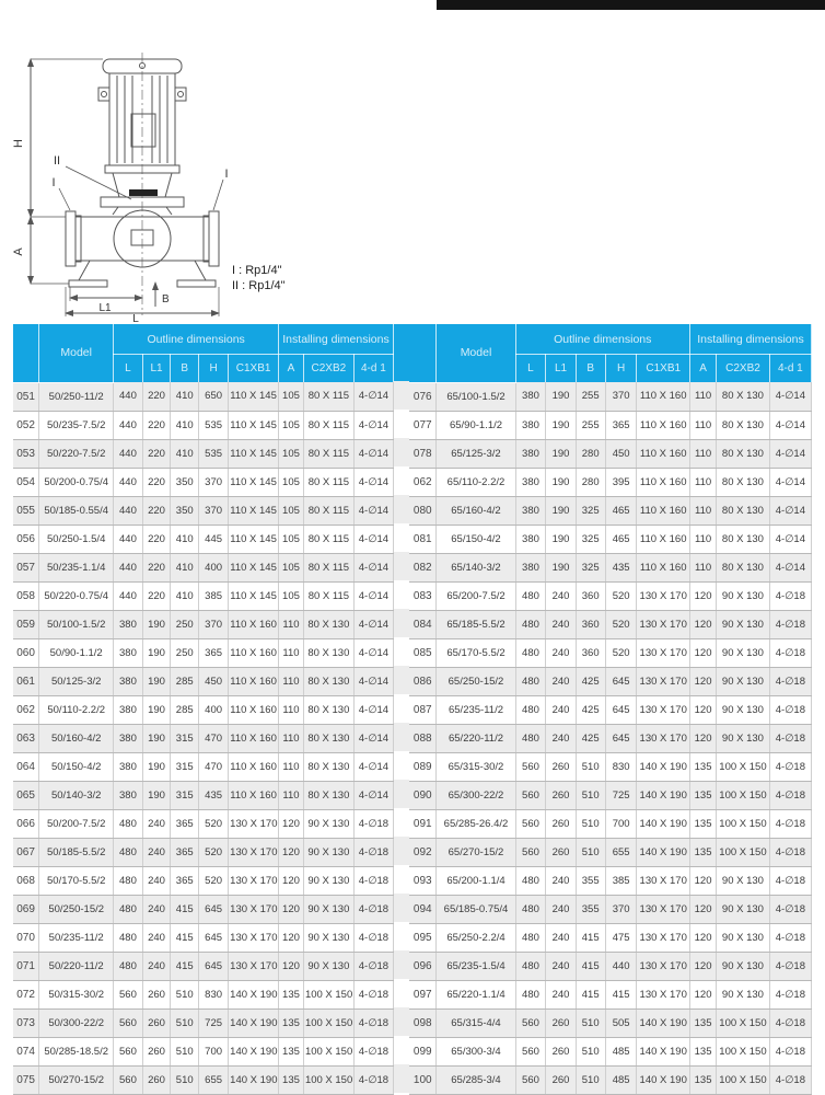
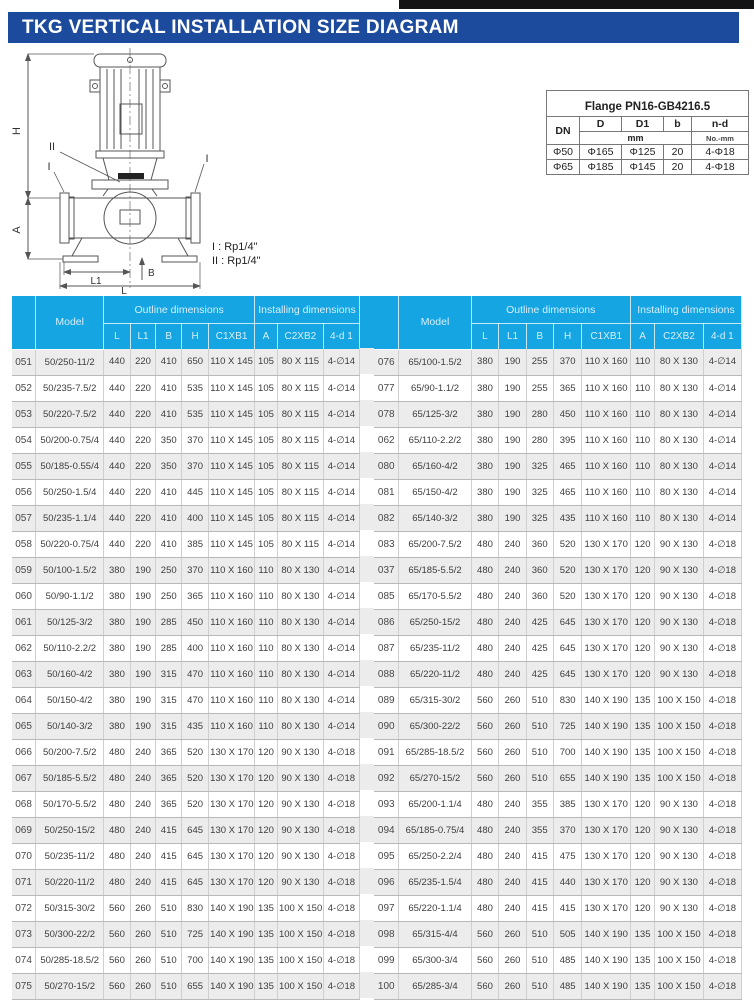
+ TKG VERTICAL INSTALLATION SIZE DIAGRAM
  L1
  L
  B
  II
  I
  I
  I : Rp1/4"
  II : Rp1/4"
+ Flange PN16-GB4216.5
+ DN	D	D1	b	n-d
+ mm	No.-mm
+ Φ50	Φ165	Φ125	20	4-Φ18
+ Φ65	Φ185	Φ145	20	4-Φ18
  	Model	Outline dimensions	Installing dimensions
  L	L1	B	H	C1XB1	A	C2XB2	4-d 1
  051	50/250-11/2	440	220	410	650	110 X 145	105	80 X 115	4-∅14
  052	50/235-7.5/2	440	220	410	535	110 X 145	105	80 X 115	4-∅14
  053	50/220-7.5/2	440	220	410	535	110 X 145	105	80 X 115	4-∅14
  054	50/200-0.75/4	440	220	350	370	110 X 145	105	80 X 115	4-∅14
  055	50/185-0.55/4	440	220	350	370	110 X 145	105	80 X 115	4-∅14
  056	50/250-1.5/4	440	220	410	445	110 X 145	105	80 X 115	4-∅14
  057	50/235-1.1/4	440	220	410	400	110 X 145	105	80 X 115	4-∅14
  058	50/220-0.75/4	440	220	410	385	110 X 145	105	80 X 115	4-∅14
  059	50/100-1.5/2	380	190	250	370	110 X 160	110	80 X 130	4-∅14
  060	50/90-1.1/2	380	190	250	365	110 X 160	110	80 X 130	4-∅14
  061	50/125-3/2	380	190	285	450	110 X 160	110	80 X 130	4-∅14
  062	50/110-2.2/2	380	190	285	400	110 X 160	110	80 X 130	4-∅14
  063	50/160-4/2	380	190	315	470	110 X 160	110	80 X 130	4-∅14
  064	50/150-4/2	380	190	315	470	110 X 160	110	80 X 130	4-∅14
  065	50/140-3/2	380	190	315	435	110 X 160	110	80 X 130	4-∅14
  066	50/200-7.5/2	480	240	365	520	130 X 170	120	90 X 130	4-∅18
  067	50/185-5.5/2	480	240	365	520	130 X 170	120	90 X 130	4-∅18
  068	50/170-5.5/2	480	240	365	520	130 X 170	120	90 X 130	4-∅18
  069	50/250-15/2	480	240	415	645	130 X 170	120	90 X 130	4-∅18
  070	50/235-11/2	480	240	415	645	130 X 170	120	90 X 130	4-∅18
  071	50/220-11/2	480	240	415	645	130 X 170	120	90 X 130	4-∅18
  072	50/315-30/2	560	260	510	830	140 X 190	135	100 X 150	4-∅18
  073	50/300-22/2	560	260	510	725	140 X 190	135	100 X 150	4-∅18
  074	50/285-18.5/2	560	260	510	700	140 X 190	135	100 X 150	4-∅18
  075	50/270-15/2	560	260	510	655	140 X 190	135	100 X 150	4-∅18
  	Model	Outline dimensions	Installing dimensions
  L	L1	B	H	C1XB1	A	C2XB2	4-d 1
  076	65/100-1.5/2	380	190	255	370	110 X 160	110	80 X 130	4-∅14
  077	65/90-1.1/2	380	190	255	365	110 X 160	110	80 X 130	4-∅14
  078	65/125-3/2	380	190	280	450	110 X 160	110	80 X 130	4-∅14
  062	65/110-2.2/2	380	190	280	395	110 X 160	110	80 X 130	4-∅14
  080	65/160-4/2	380	190	325	465	110 X 160	110	80 X 130	4-∅14
  081	65/150-4/2	380	190	325	465	110 X 160	110	80 X 130	4-∅14
  082	65/140-3/2	380	190	325	435	110 X 160	110	80 X 130	4-∅14
  083	65/200-7.5/2	480	240	360	520	130 X 170	120	90 X 130	4-∅18
- 084	65/185-5.5/2	480	240	360	520	130 X 170	120	90 X 130	4-∅18
+ 037	65/185-5.5/2	480	240	360	520	130 X 170	120	90 X 130	4-∅18
  085	65/170-5.5/2	480	240	360	520	130 X 170	120	90 X 130	4-∅18
  086	65/250-15/2	480	240	425	645	130 X 170	120	90 X 130	4-∅18
  087	65/235-11/2	480	240	425	645	130 X 170	120	90 X 130	4-∅18
  088	65/220-11/2	480	240	425	645	130 X 170	120	90 X 130	4-∅18
  089	65/315-30/2	560	260	510	830	140 X 190	135	100 X 150	4-∅18
  090	65/300-22/2	560	260	510	725	140 X 190	135	100 X 150	4-∅18
- 091	65/285-26.4/2	560	260	510	700	140 X 190	135	100 X 150	4-∅18
+ 091	65/285-18.5/2	560	260	510	700	140 X 190	135	100 X 150	4-∅18
  092	65/270-15/2	560	260	510	655	140 X 190	135	100 X 150	4-∅18
  093	65/200-1.1/4	480	240	355	385	130 X 170	120	90 X 130	4-∅18
  094	65/185-0.75/4	480	240	355	370	130 X 170	120	90 X 130	4-∅18
  095	65/250-2.2/4	480	240	415	475	130 X 170	120	90 X 130	4-∅18
  096	65/235-1.5/4	480	240	415	440	130 X 170	120	90 X 130	4-∅18
  097	65/220-1.1/4	480	240	415	415	130 X 170	120	90 X 130	4-∅18
  098	65/315-4/4	560	260	510	505	140 X 190	135	100 X 150	4-∅18
  099	65/300-3/4	560	260	510	485	140 X 190	135	100 X 150	4-∅18
  100	65/285-3/4	560	260	510	485	140 X 190	135	100 X 150	4-∅18
